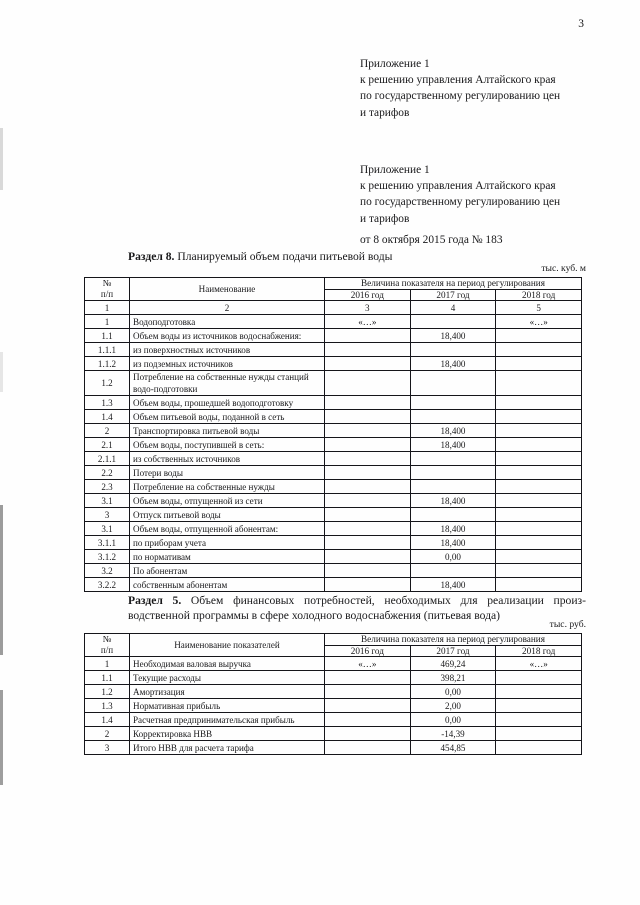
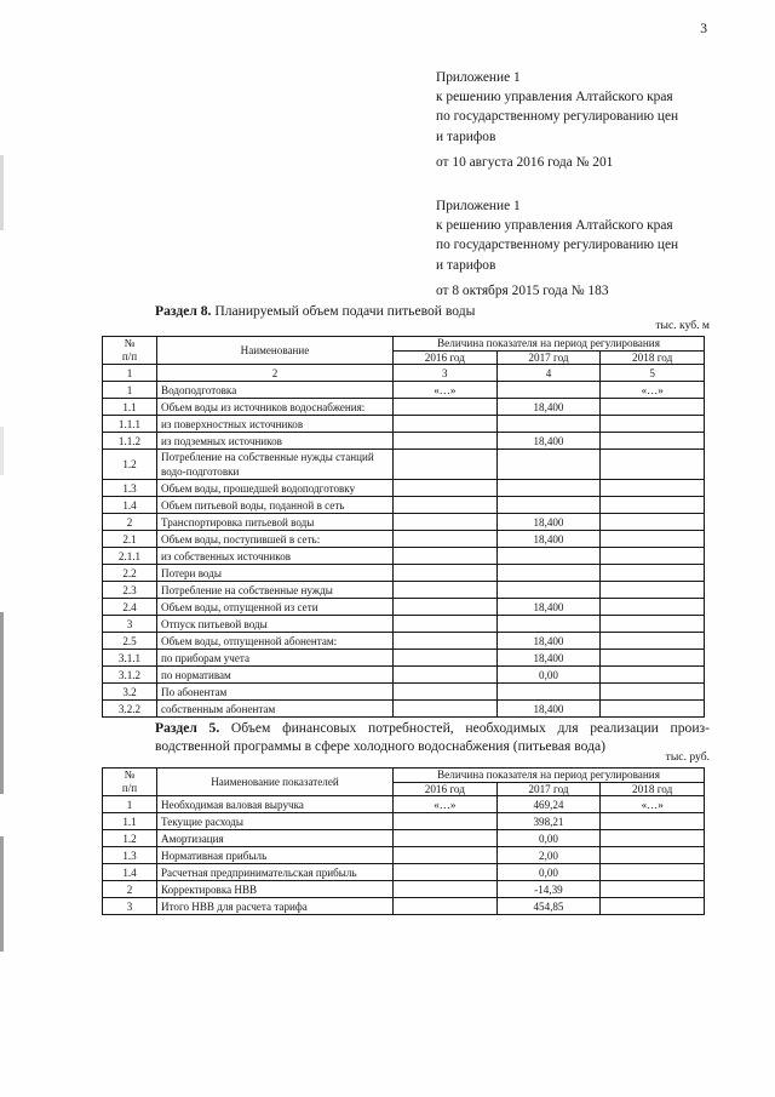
  3
  Приложение 1
  к решению управления Алтайского края
  по государственному регулированию цен
  и тарифов
+ от 10 августа 2016 года № 201
  Приложение 1
  к решению управления Алтайского края
  по государственному регулированию цен
  и тарифов
  от 8 октября 2015 года № 183
  Раздел 8. Планируемый объем подачи питьевой воды
  тыс. куб. м
  № п/п	Наименование	Величина показателя на период регулирования
  2016 год	2017 год	2018 год
  1	2	3	4	5
  1	Водоподготовка	«…»		«…»
  1.1	Объем воды из источников водоснабжения:		18,400
  1.1.1	из поверхностных источников
  1.1.2	из подземных источников		18,400
  1.2	Потребление на собственные нужды станций водо-подготовки
  1.3	Объем воды, прошедшей водоподготовку
  1.4	Объем питьевой воды, поданной в сеть
  2	Транспортировка питьевой воды		18,400
  2.1	Объем воды, поступившей в сеть:		18,400
  2.1.1	из собственных источников
  2.2	Потери воды
  2.3	Потребление на собственные нужды
- 3.1	Объем воды, отпущенной из сети		18,400
+ 2.4	Объем воды, отпущенной из сети		18,400
  3	Отпуск питьевой воды
- 3.1	Объем воды, отпущенной абонентам:		18,400
+ 2.5	Объем воды, отпущенной абонентам:		18,400
  3.1.1	по приборам учета		18,400
  3.1.2	по нормативам		0,00
  3.2	По абонентам
  3.2.2	собственным абонентам		18,400
  Раздел 5. Объем финансовых потребностей, необходимых для реализации произ-водственной программы в сфере холодного водоснабжения (питьевая вода)
  тыс. руб.
  № п/п	Наименование показателей	Величина показателя на период регулирования
  2016 год	2017 год	2018 год
  1	Необходимая валовая выручка	«…»	469,24	«…»
  1.1	Текущие расходы		398,21
  1.2	Амортизация		0,00
  1.3	Нормативная прибыль		2,00
  1.4	Расчетная предпринимательская прибыль		0,00
  2	Корректировка НВВ		-14,39
  3	Итого НВВ для расчета тарифа		454,85
